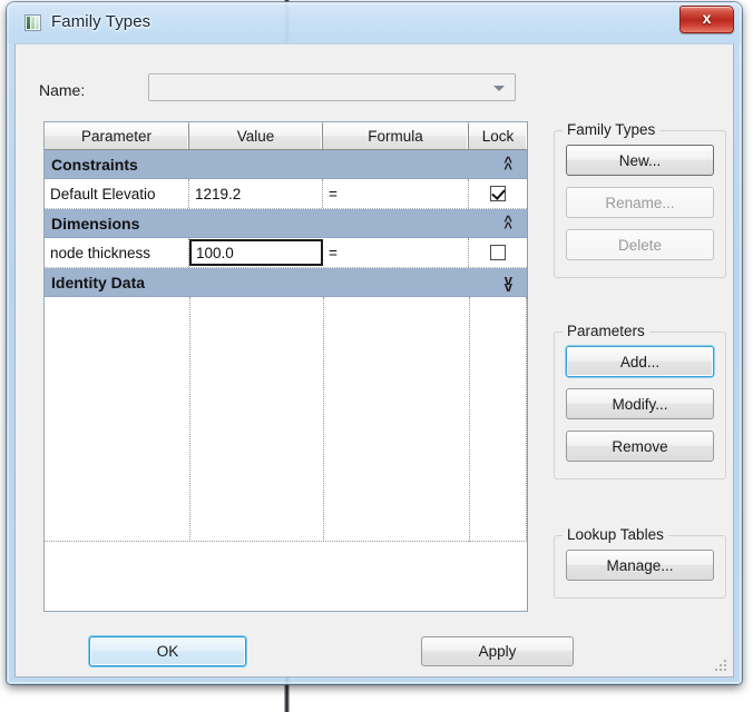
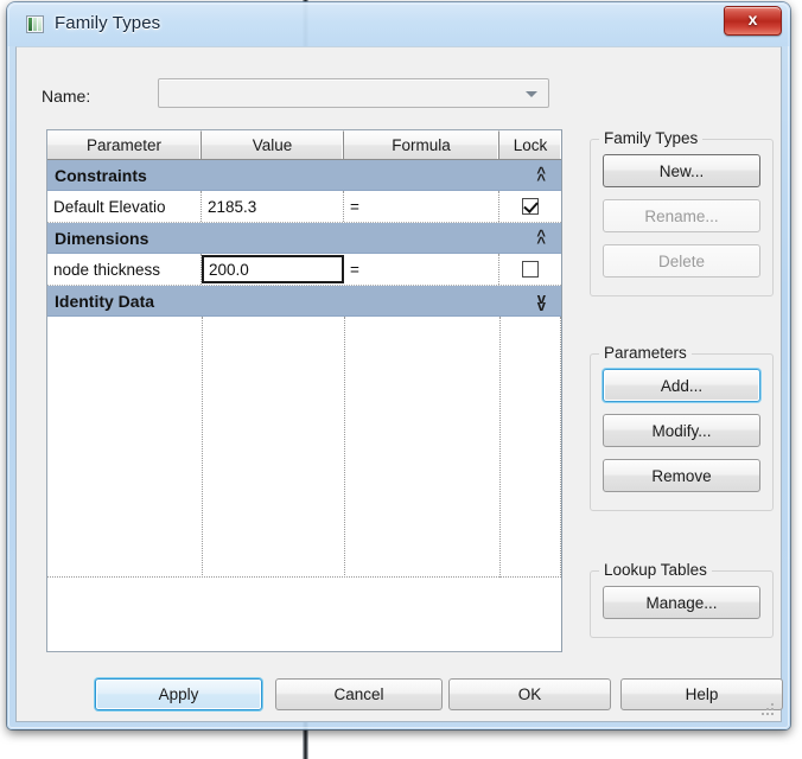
  Family Types
  x
  Name:
  Parameter
  Value
  Formula
  Lock
  Constraints
  ^
  Default Elevatio
- 1219.2
+ 2185.3
  =
  Dimensions
  ^
  node thickness
- 100.0
+ 200.0
  =
  Identity Data
  v
  Family Types
  New...
  Rename...
  Delete
  Parameters
  Add...
  Modify...
  Remove
  Lookup Tables
  Manage...
- OK
+ Apply
+ Cancel
- Apply
+ OK
+ Help
